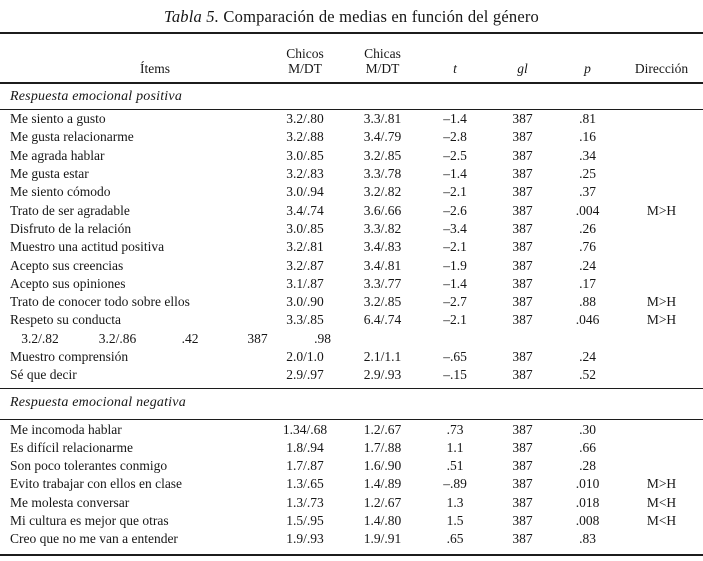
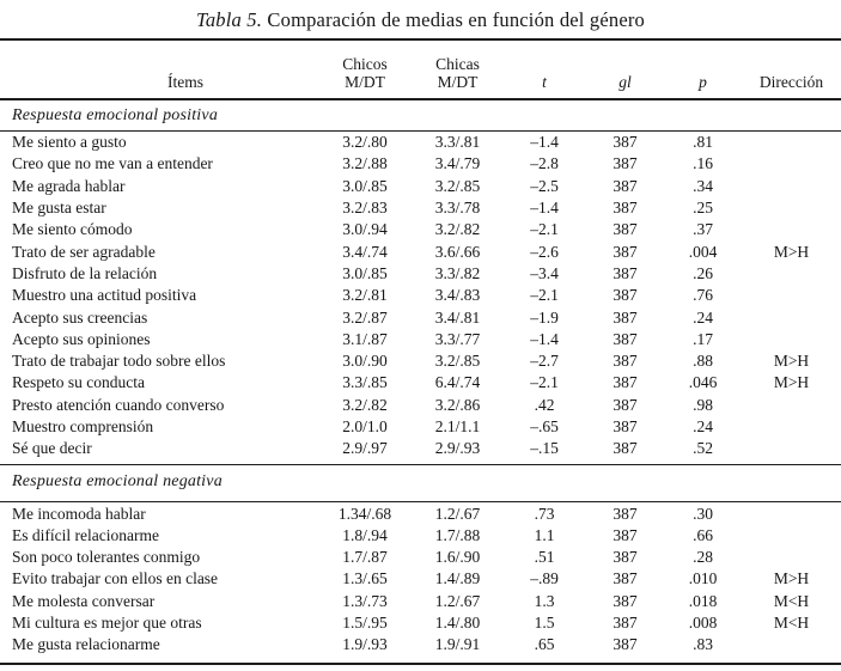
  Tabla 5. Comparación de medias en función del género
  Ítems
  Chicos
  M/DT
  Chicas
  M/DT
  t
  gl
  p
  Dirección
  Respuesta emocional positiva
  Me siento a gusto
  3.2/.80
  3.3/.81
  –1.4
  387
  .81
- Me gusta relacionarme
+ Creo que no me van a entender
  3.2/.88
  3.4/.79
  –2.8
  387
  .16
  Me agrada hablar
  3.0/.85
  3.2/.85
  –2.5
  387
  .34
  Me gusta estar
  3.2/.83
  3.3/.78
  –1.4
  387
  .25
  Me siento cómodo
  3.0/.94
  3.2/.82
  –2.1
  387
  .37
  Trato de ser agradable
  3.4/.74
  3.6/.66
  –2.6
  387
  .004
  M>H
  Disfruto de la relación
  3.0/.85
  3.3/.82
  –3.4
  387
  .26
  Muestro una actitud positiva
  3.2/.81
  3.4/.83
  –2.1
  387
  .76
  Acepto sus creencias
  3.2/.87
  3.4/.81
  –1.9
  387
  .24
  Acepto sus opiniones
  3.1/.87
  3.3/.77
  –1.4
  387
  .17
- Trato de conocer todo sobre ellos
+ Trato de trabajar todo sobre ellos
  3.0/.90
  3.2/.85
  –2.7
  387
  .88
  M>H
  Respeto su conducta
  3.3/.85
  6.4/.74
  –2.1
  387
  .046
  M>H
+ Presto atención cuando converso
  3.2/.82
  3.2/.86
  .42
  387
  .98
  Muestro comprensión
  2.0/1.0
  2.1/1.1
  –.65
  387
  .24
  Sé que decir
  2.9/.97
  2.9/.93
  –.15
  387
  .52
  Respuesta emocional negativa
  Me incomoda hablar
  1.34/.68
  1.2/.67
  .73
  387
  .30
  Es difícil relacionarme
  1.8/.94
  1.7/.88
  1.1
  387
  .66
  Son poco tolerantes conmigo
  1.7/.87
  1.6/.90
  .51
  387
  .28
  Evito trabajar con ellos en clase
  1.3/.65
  1.4/.89
  –.89
  387
  .010
  M>H
  Me molesta conversar
  1.3/.73
  1.2/.67
  1.3
  387
  .018
  M<H
  Mi cultura es mejor que otras
  1.5/.95
  1.4/.80
  1.5
  387
  .008
  M<H
- Creo que no me van a entender
+ Me gusta relacionarme
  1.9/.93
  1.9/.91
  .65
  387
  .83
